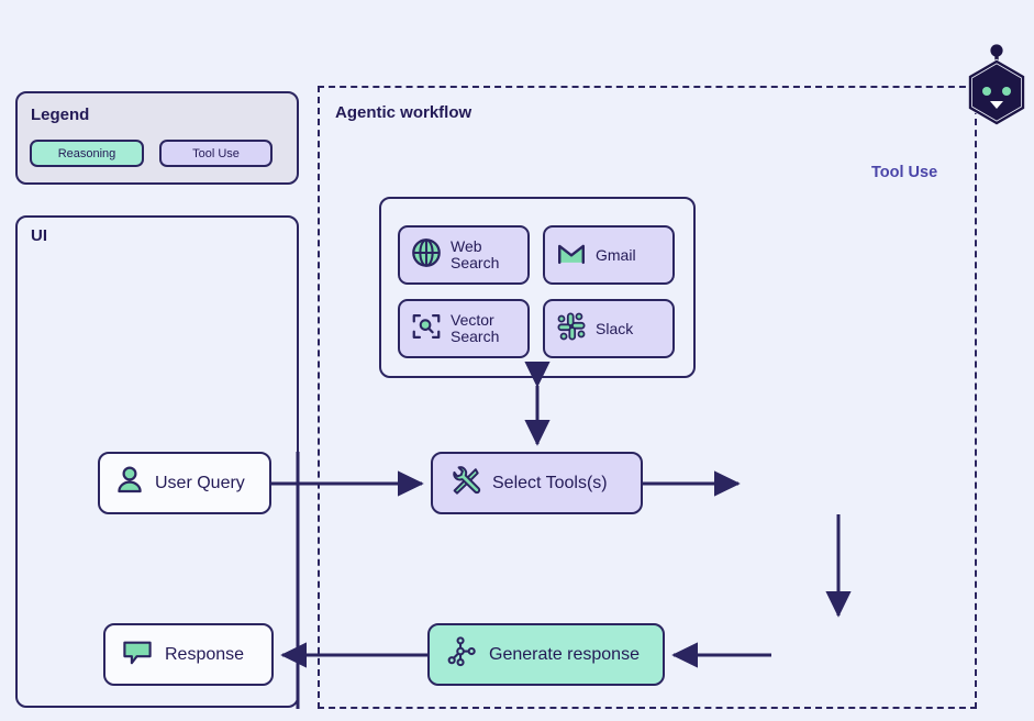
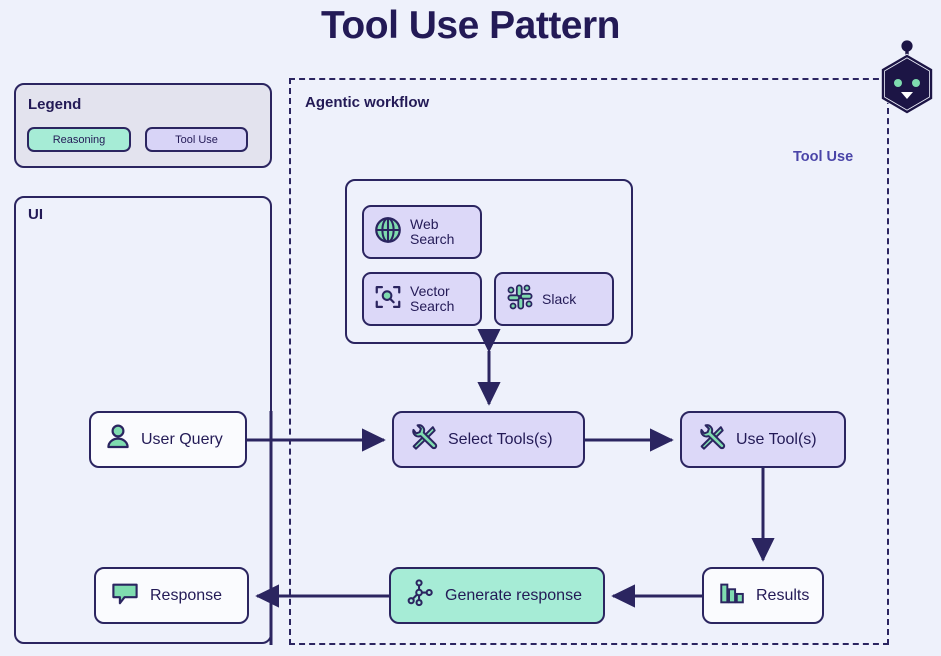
+ Tool Use Pattern
  Agentic workflow
  Tool Use
  Legend
  Reasoning
  Tool Use
  UI
  Web
  Search
- Gmail
  Vector
  Search
  Slack
  User Query
  Select Tools(s)
+ Use Tool(s)
+ Results
  Generate response
  Response
